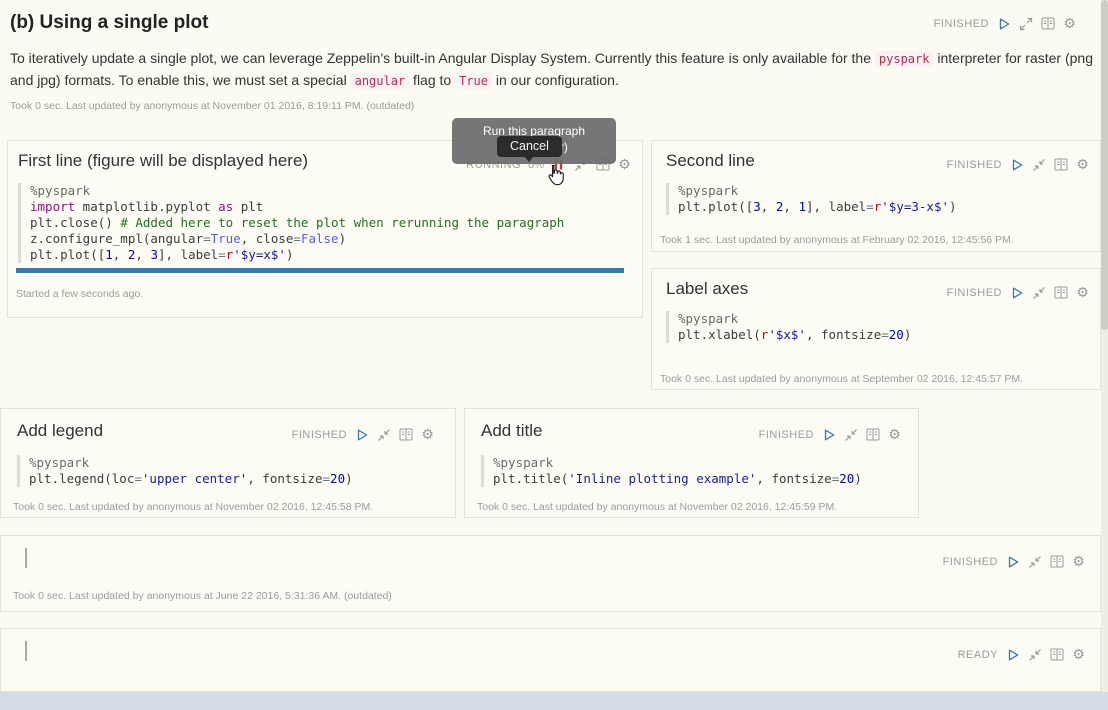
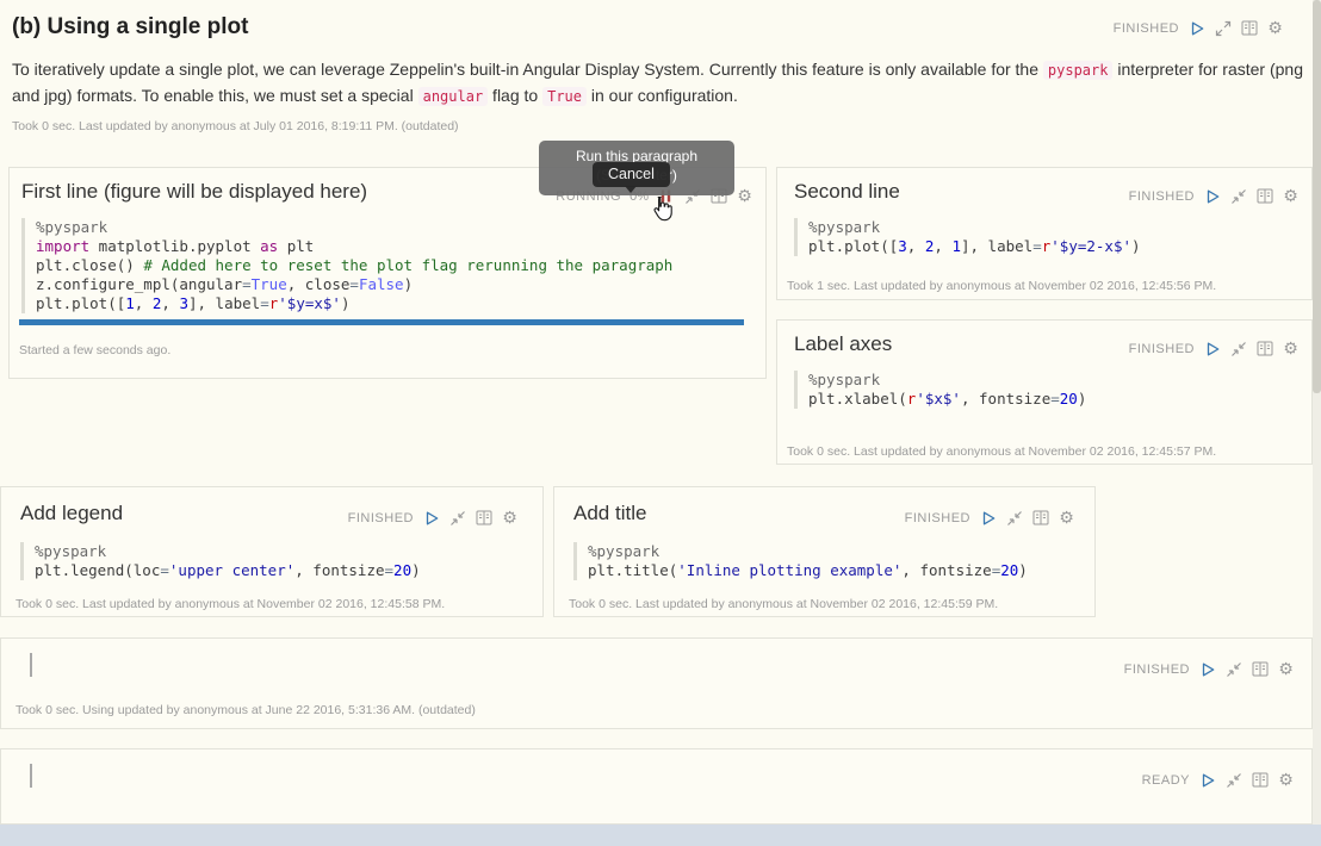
  (b) Using a single plot
  FINISHED
  ⚙
  To iteratively update a single plot, we can leverage Zeppelin's built-in Angular Display System. Currently this feature is only available for the pyspark interpreter for raster (png and jpg) formats. To enable this, we must set a special angular flag to True in our configuration.
- Took 0 sec. Last updated by anonymous at November 01 2016, 8:19:11 PM. (outdated)
+ Took 0 sec. Last updated by anonymous at July 01 2016, 8:19:11 PM. (outdated)
  First line (figure will be displayed here)
  RUNNING
  0%
  ⚙
  %pyspark
  import matplotlib.pyplot as plt
- plt.close() # Added here to reset the plot when rerunning the paragraph
+ plt.close() # Added here to reset the plot flag rerunning the paragraph
  z.configure_mpl(angular=True, close=False)
  plt.plot([1, 2, 3], label=r'$y=x$')
  Started a few seconds ago.
  Second line
  FINISHED
  ⚙
  %pyspark
- plt.plot([3, 2, 1], label=r'$y=3-x$')
+ plt.plot([3, 2, 1], label=r'$y=2-x$')
- Took 1 sec. Last updated by anonymous at February 02 2016, 12:45:56 PM.
+ Took 1 sec. Last updated by anonymous at November 02 2016, 12:45:56 PM.
  Label axes
  FINISHED
  ⚙
  %pyspark
  plt.xlabel(r'$x$', fontsize=20)
- Took 0 sec. Last updated by anonymous at September 02 2016, 12:45:57 PM.
+ Took 0 sec. Last updated by anonymous at November 02 2016, 12:45:57 PM.
  Add legend
  FINISHED
  ⚙
  %pyspark
  plt.legend(loc='upper center', fontsize=20)
  Took 0 sec. Last updated by anonymous at November 02 2016, 12:45:58 PM.
  Add title
  FINISHED
  ⚙
  %pyspark
  plt.title('Inline plotting example', fontsize=20)
  Took 0 sec. Last updated by anonymous at November 02 2016, 12:45:59 PM.
  FINISHED
  ⚙
- Took 0 sec. Last updated by anonymous at June 22 2016, 5:31:36 AM. (outdated)
+ Took 0 sec. Using updated by anonymous at June 22 2016, 5:31:36 AM. (outdated)
  READY
  ⚙
  Run this paragraph
  Cancel
